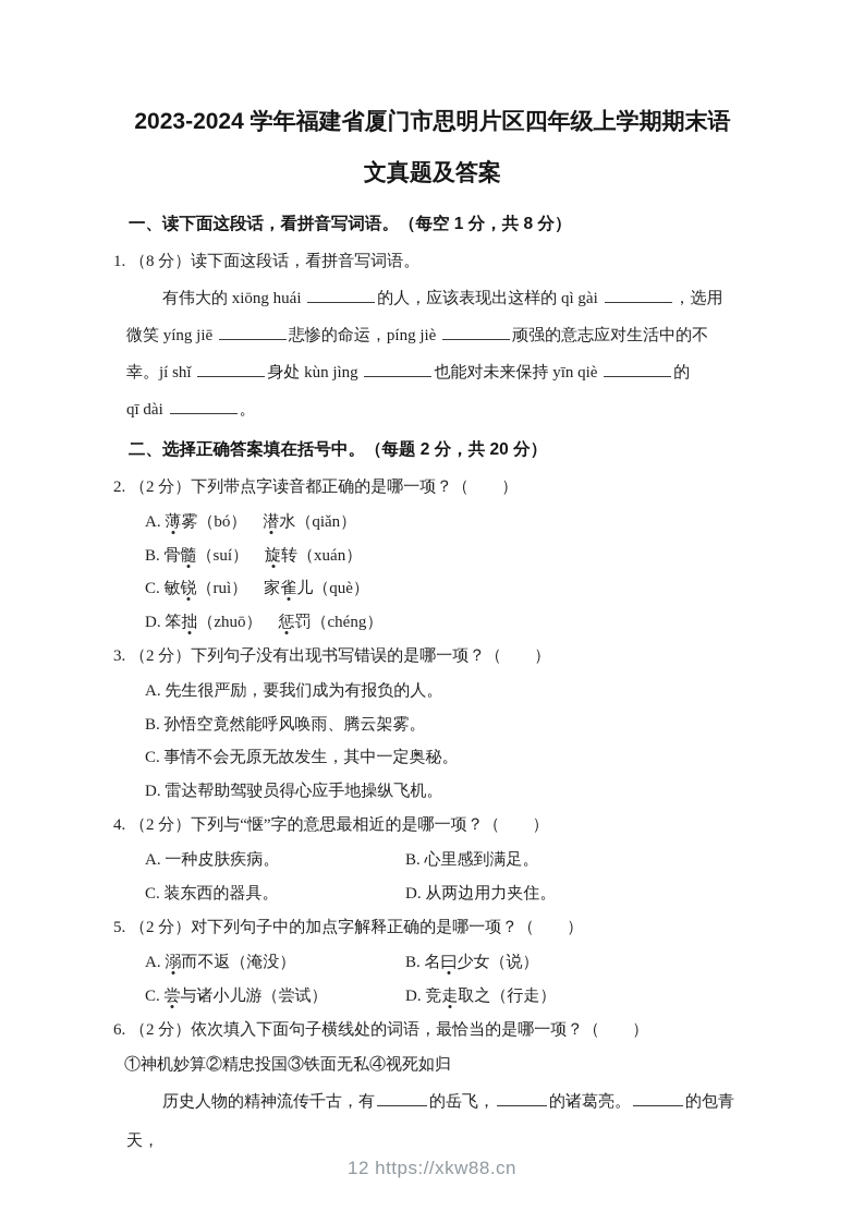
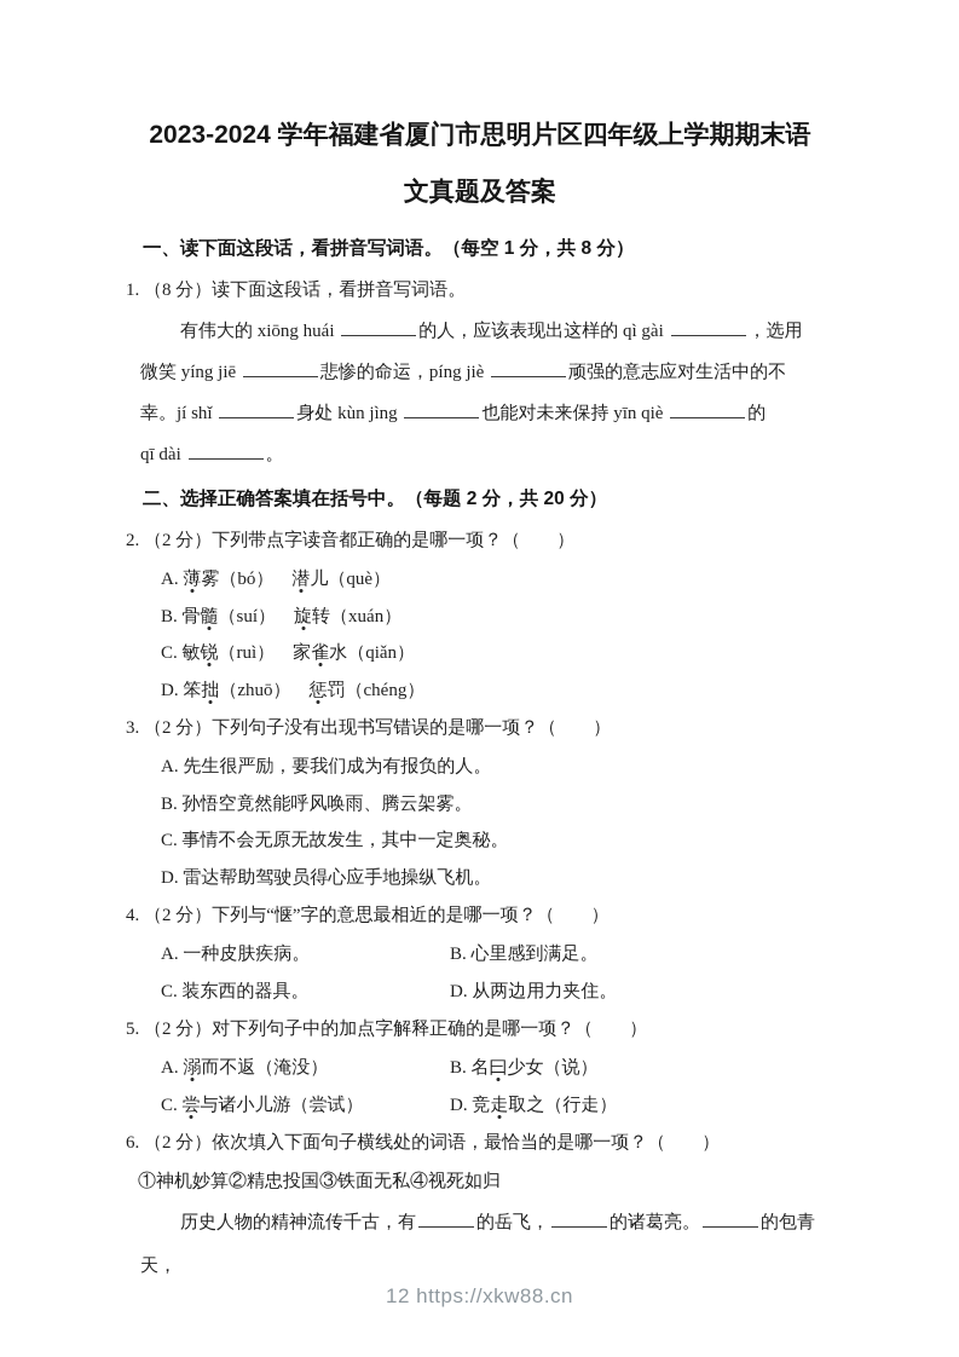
  2023-2024 学年福建省厦门市思明片区四年级上学期期末语
  文真题及答案
  一、读下面这段话，看拼音写词语。（每空 1 分，共 8 分）
  1. （8 分）读下面这段话，看拼音写词语。
  有伟大的 xiōng huái 的人，应该表现出这样的 qì gài ，选用
  微笑 yíng jiē 悲惨的命运，píng jiè 顽强的意志应对生活中的不
  幸。jí shǐ 身处 kùn jìng 也能对未来保持 yīn qiè 的
  qī dài 。
  二、选择正确答案填在括号中。（每题 2 分，共 20 分）
  2. （2 分）下列带点字读音都正确的是哪一项？（ ）
- A. 薄雾（bó） 潜水（qiǎn）
+ A. 薄雾（bó） 潜儿（què）
  B. 骨髓（suí） 旋转（xuán）
- C. 敏锐（ruì） 家雀儿（què）
+ C. 敏锐（ruì） 家雀水（qiǎn）
  D. 笨拙（zhuō） 惩罚（chéng）
  3. （2 分）下列句子没有出现书写错误的是哪一项？（ ）
  A. 先生很严励，要我们成为有报负的人。
  B. 孙悟空竟然能呼风唤雨、腾云架雾。
  C. 事情不会无原无故发生，其中一定奥秘。
  D. 雷达帮助驾驶员得心应手地操纵飞机。
  4. （2 分）下列与“惬”字的意思最相近的是哪一项？（ ）
  A. 一种皮肤疾病。
  B. 心里感到满足。
  C. 装东西的器具。
  D. 从两边用力夹住。
  5. （2 分）对下列句子中的加点字解释正确的是哪一项？（ ）
  A. 溺而不返（淹没）
  B. 名曰少女（说）
  C. 尝与诸小儿游（尝试）
  D. 竞走取之（行走）
  6. （2 分）依次填入下面句子横线处的词语，最恰当的是哪一项？（ ）
  ①神机妙算②精忠投国③铁面无私④视死如归
  历史人物的精神流传千古，有 的岳飞， 的诸葛亮。 的包青天，
  12 https://xkw88.cn
